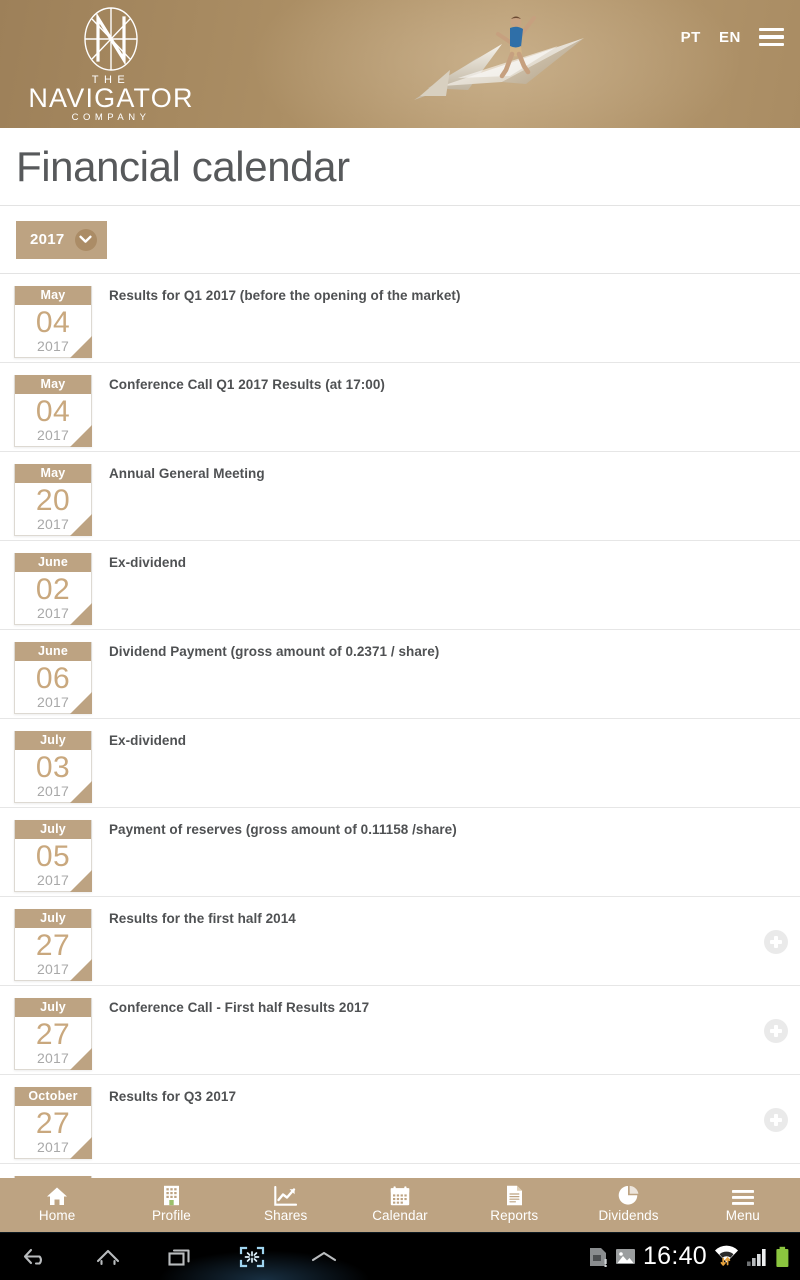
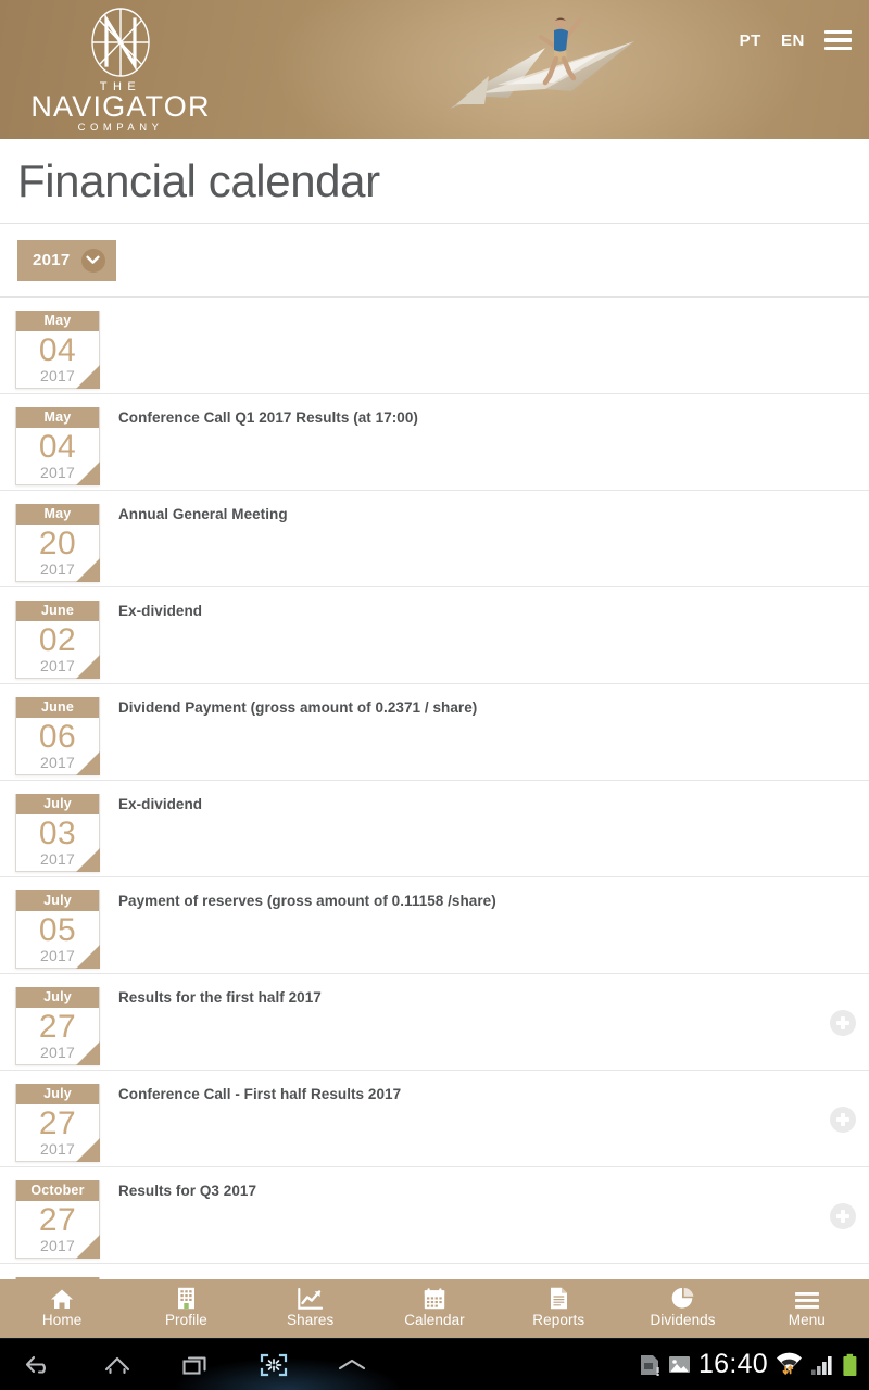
  THE
  NAVIGATOR
  COMPANY
  PT
  EN
  Financial calendar
  2017
  May
  04
  2017
- Results for Q1 2017 (before the opening of the market)
  May
  04
  2017
  Conference Call Q1 2017 Results (at 17:00)
  May
  20
  2017
  Annual General Meeting
  June
  02
  2017
  Ex-dividend
  June
  06
  2017
  Dividend Payment (gross amount of 0.2371 / share)
  July
  03
  2017
  Ex-dividend
  July
  05
  2017
  Payment of reserves (gross amount of 0.11158 /share)
  July
  27
  2017
- Results for the first half 2014
+ Results for the first half 2017
  July
  27
  2017
  Conference Call - First half Results 2017
  October
  27
  2017
  Results for Q3 2017
  Home
  Profile
  Shares
  Calendar
  Reports
  Dividends
  Menu
  16:40
